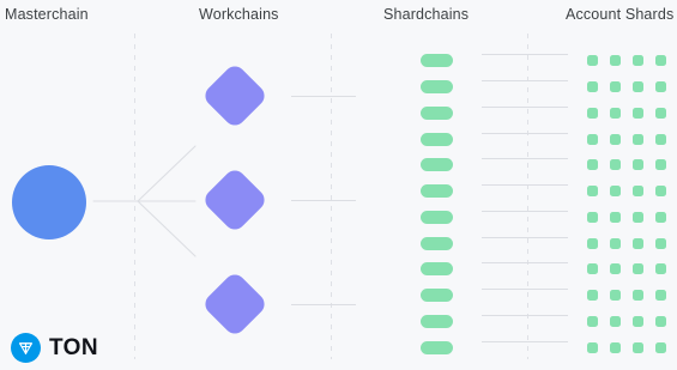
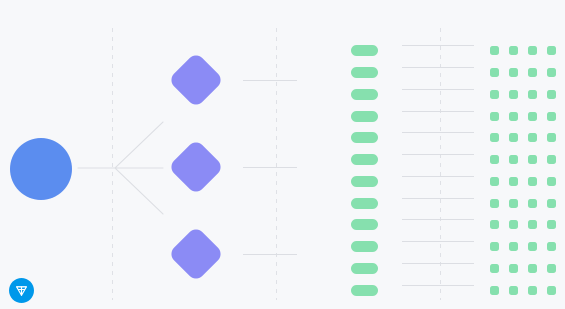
- Masterchain
- Workchains
- Shardchains
- Account Shards
- TON
